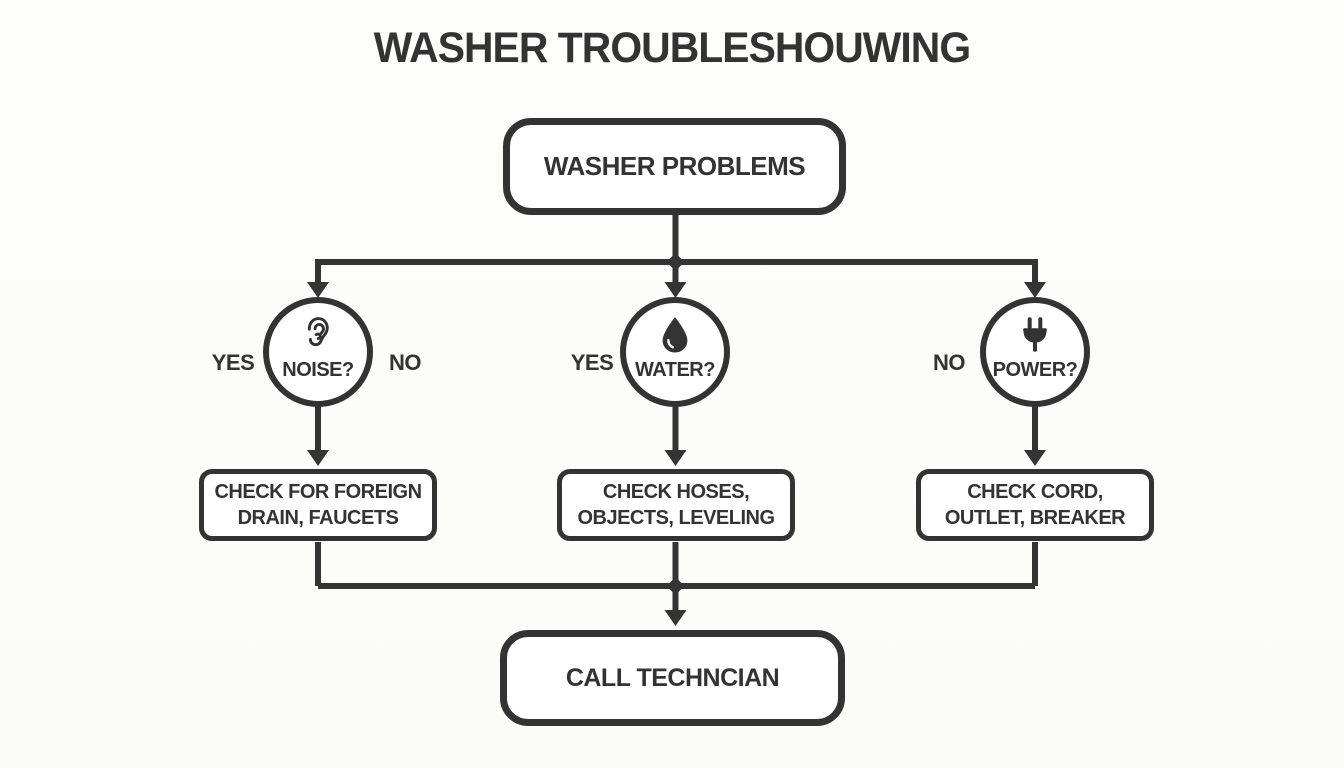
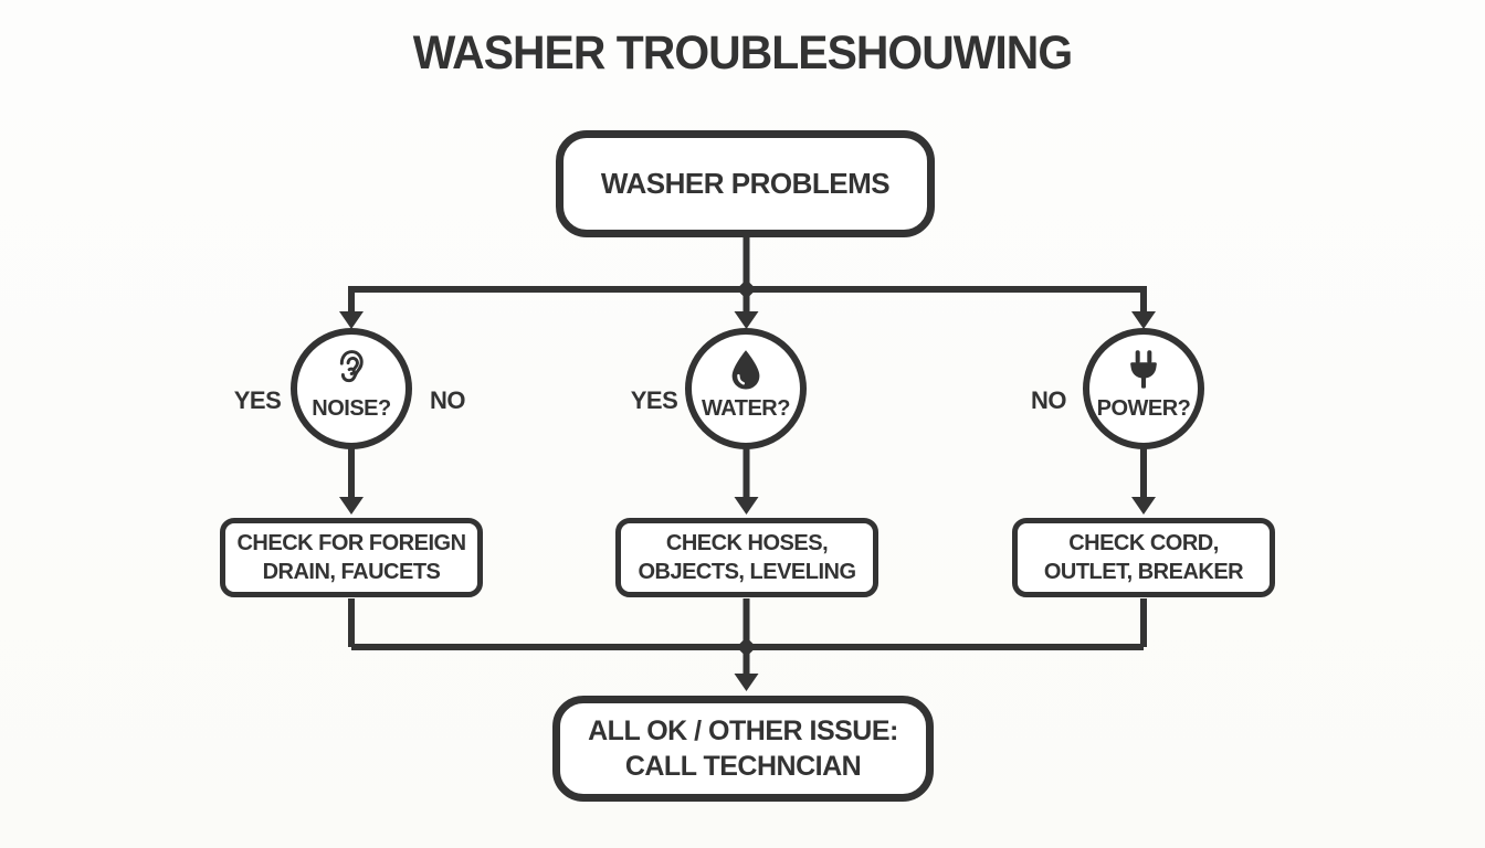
  WASHER TROUBLESHOUWING
  WASHER PROBLEMS
  NOISE?
  WATER?
  POWER?
  YES
  NO
  YES
  NO
  CHECK FOR FOREIGN
  DRAIN, FAUCETS
  CHECK HOSES,
  OBJECTS, LEVELING
  CHECK CORD,
  OUTLET, BREAKER
+ ALL OK / OTHER ISSUE:
  CALL TECHNCIAN
